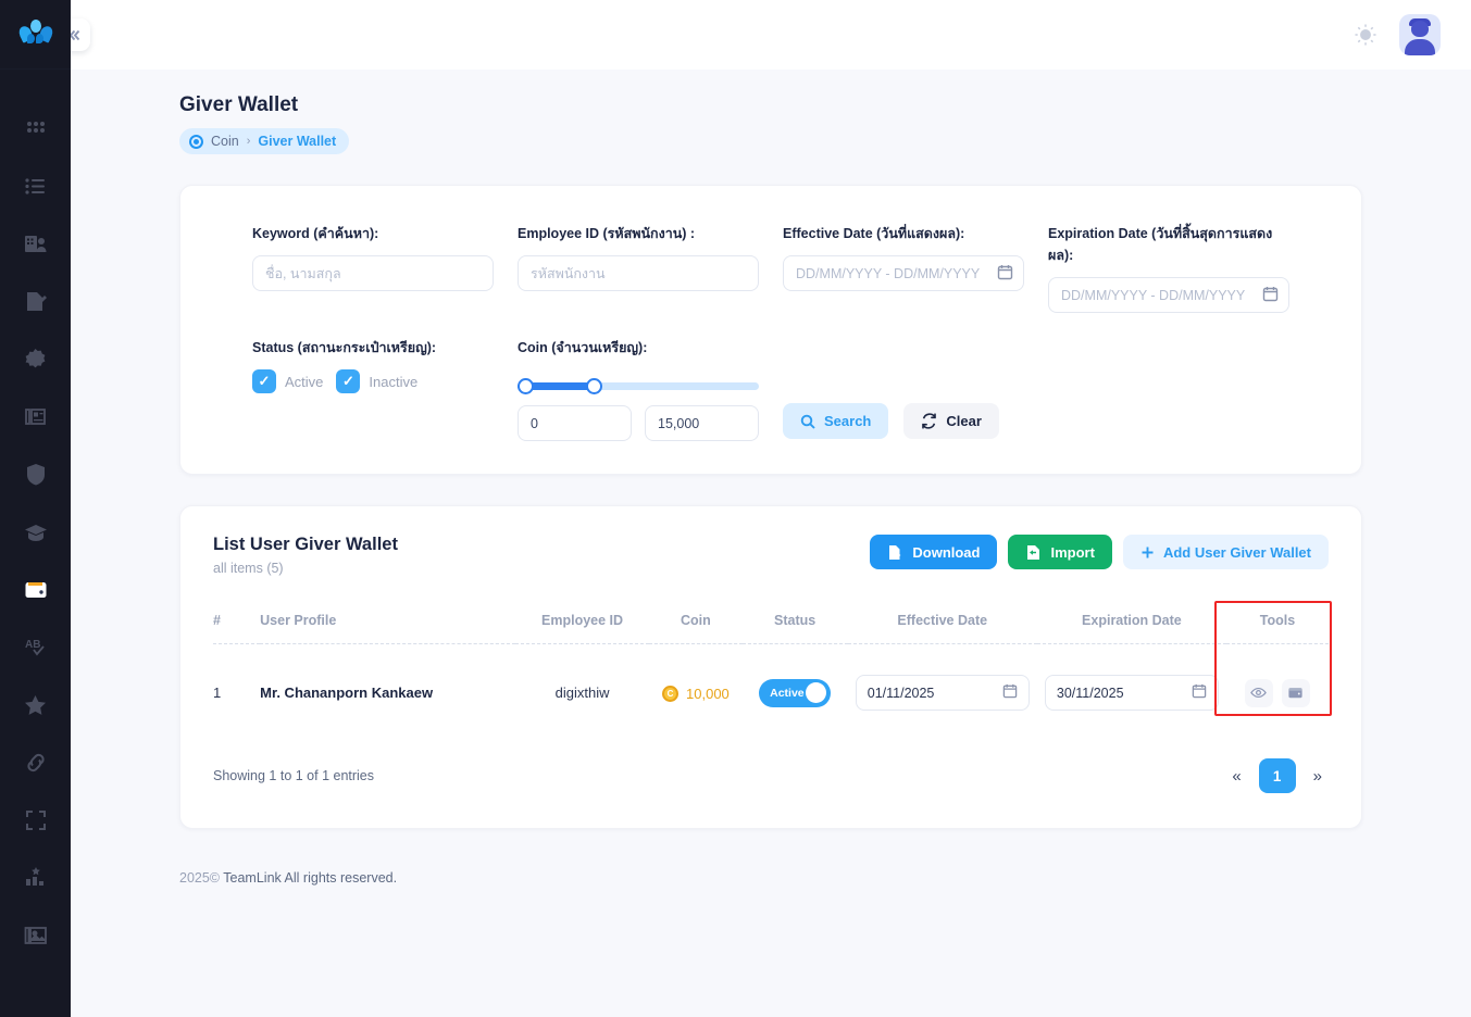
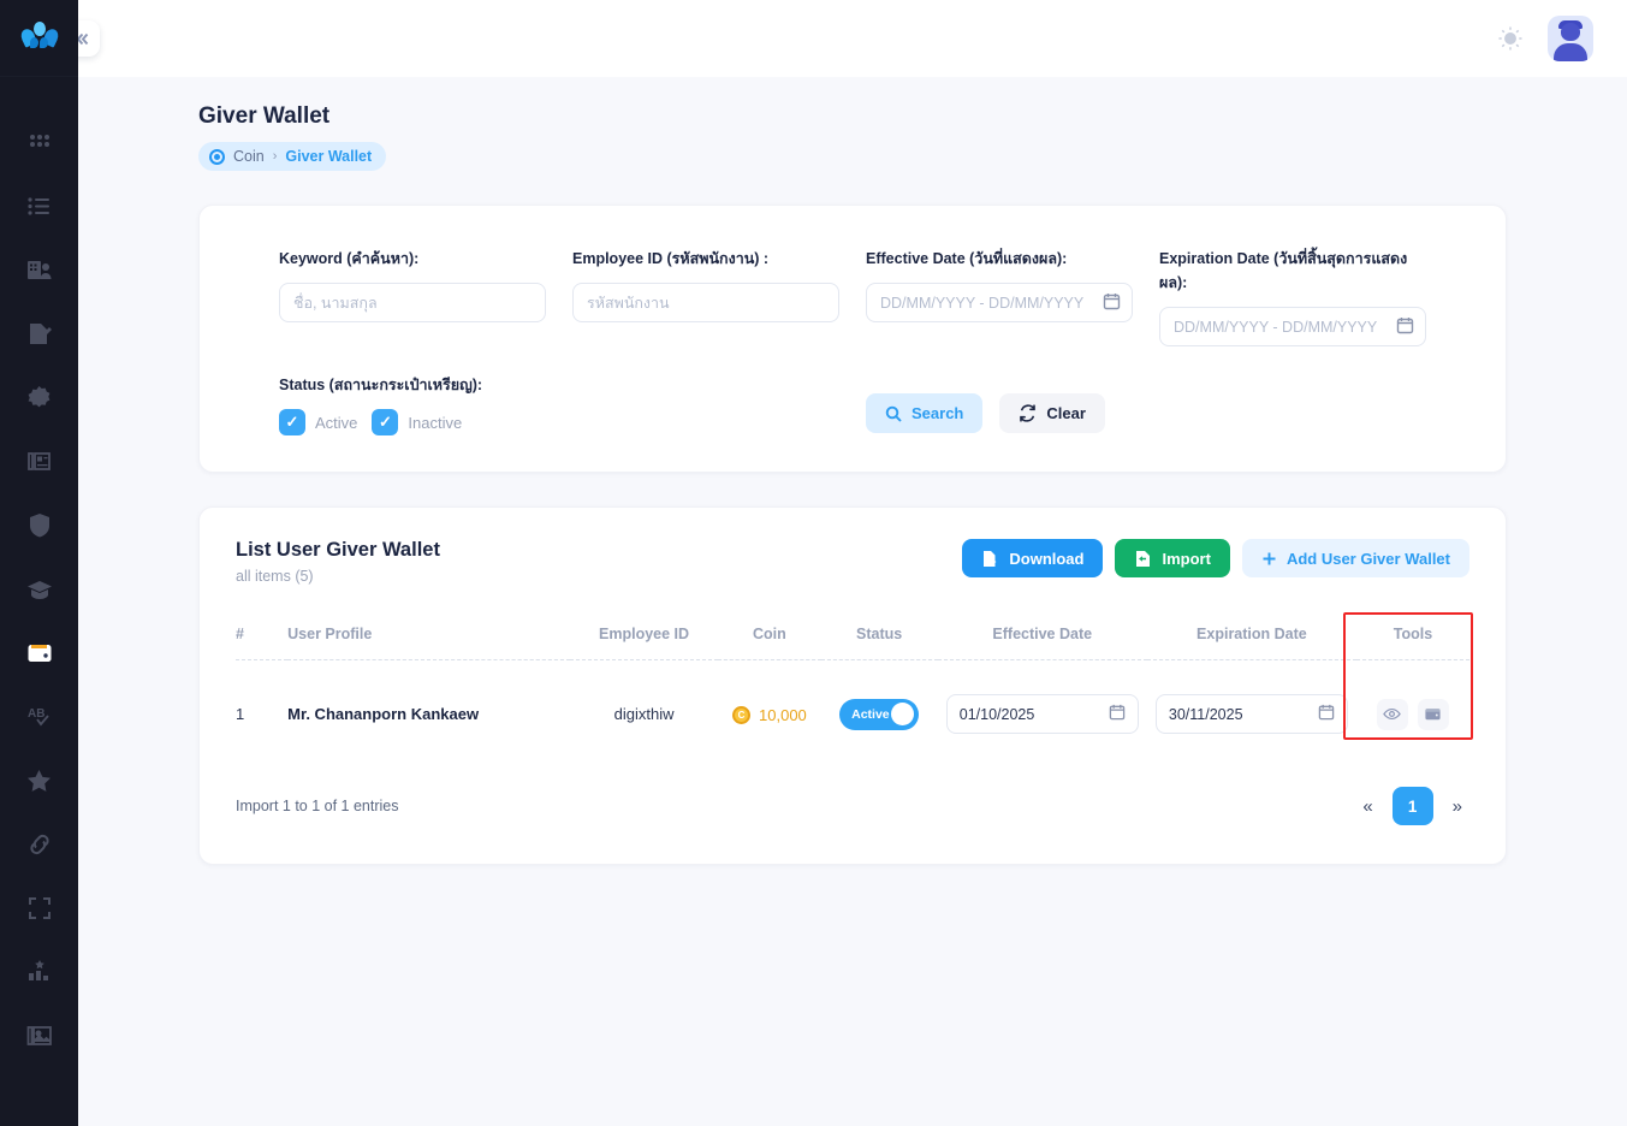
  AB
  Giver Wallet
  Coin
  ›
  Giver Wallet
  Keyword (คำค้นหา):
  ชื่อ, นามสกุล
  Employee ID (รหัสพนักงาน) :
  รหัสพนักงาน
  Effective Date (วันที่แสดงผล):
  DD/MM/YYYY - DD/MM/YYYY
  Expiration Date (วันที่สิ้นสุดการแสดงผล):
  DD/MM/YYYY - DD/MM/YYYY
  Status (สถานะกระเป๋าเหรียญ):
  ✓
  Active
  ✓
  Inactive
- Coin (จำนวนเหรียญ):
- 0
- 15,000
  Search
  Clear
  List User Giver Wallet
  all items (5)
  Download
  Import
  Add User Giver Wallet
  #	User Profile	Employee ID	Coin	Status	Effective Date	Expiration Date	Tools
- 1	Mr. Chananporn Kankaew	digixthiw	C 10,000	Active	01/11/2025	30/11/2025
+ 1	Mr. Chananporn Kankaew	digixthiw	C 10,000	Active	01/10/2025	30/11/2025
- Showing 1 to 1 of 1 entries
+ Import 1 to 1 of 1 entries
  «
  1
  »
- 2025© TeamLink All rights reserved.
